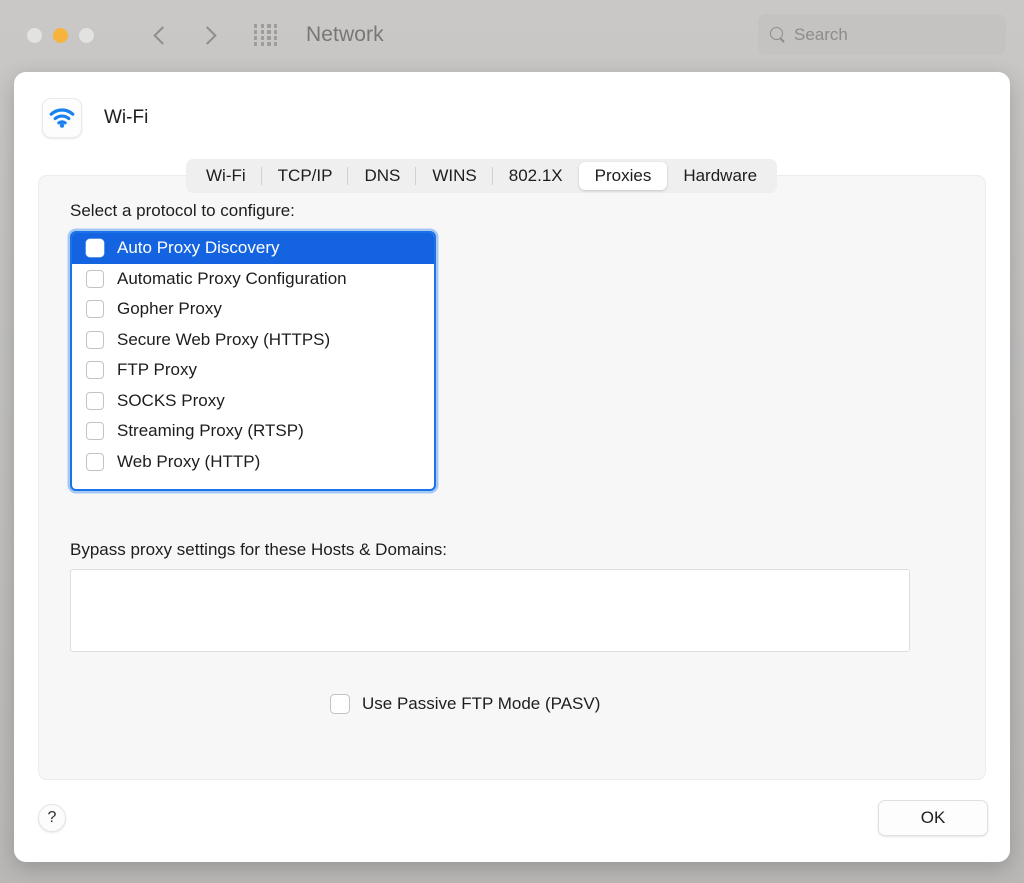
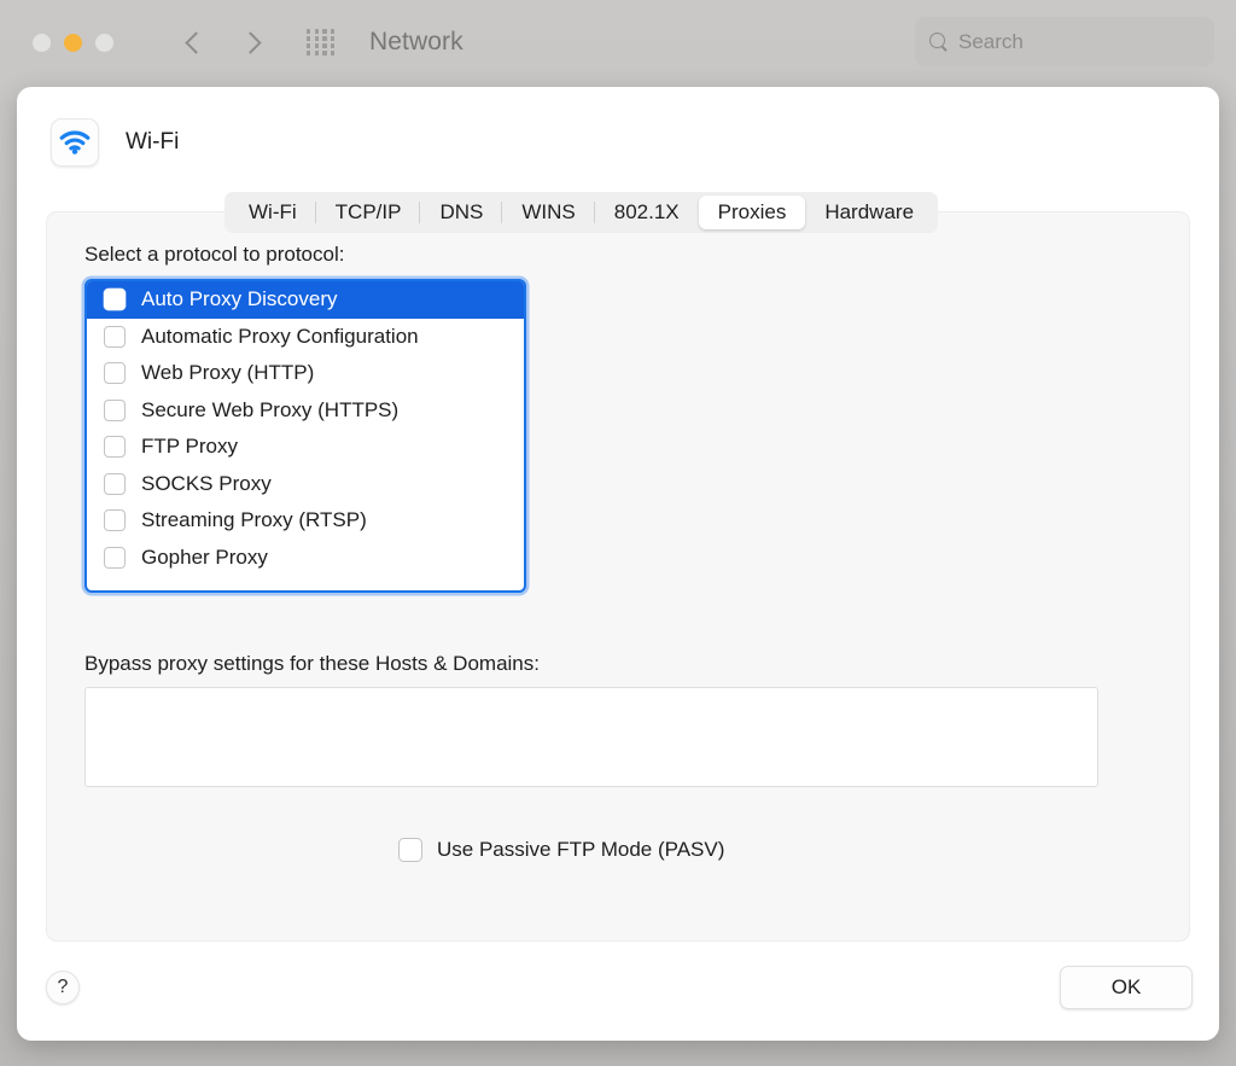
  Network
  Search
  Wi-Fi
  Wi-Fi
  TCP/IP
  DNS
  WINS
  802.1X
  Proxies
  Hardware
- Select a protocol to configure:
+ Select a protocol to protocol:
  Auto Proxy Discovery
  Automatic Proxy Configuration
- Gopher Proxy
+ Web Proxy (HTTP)
  Secure Web Proxy (HTTPS)
  FTP Proxy
  SOCKS Proxy
  Streaming Proxy (RTSP)
- Web Proxy (HTTP)
+ Gopher Proxy
  Bypass proxy settings for these Hosts & Domains:
  Use Passive FTP Mode (PASV)
  ?
  OK
